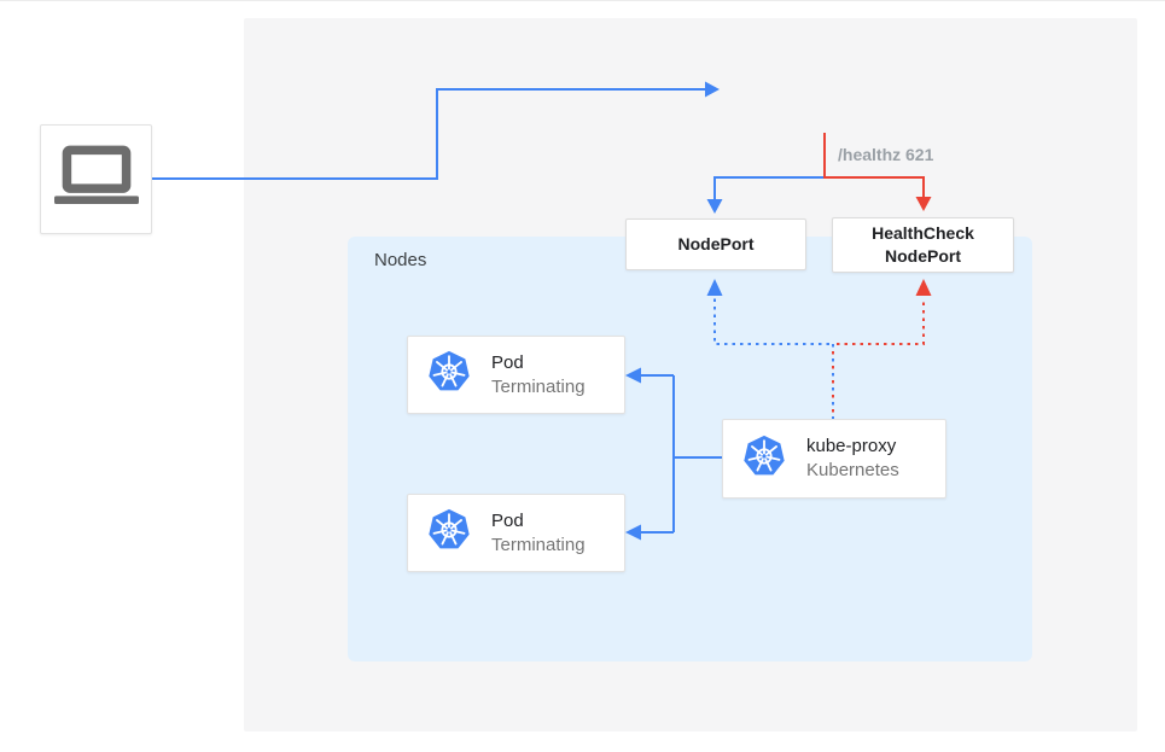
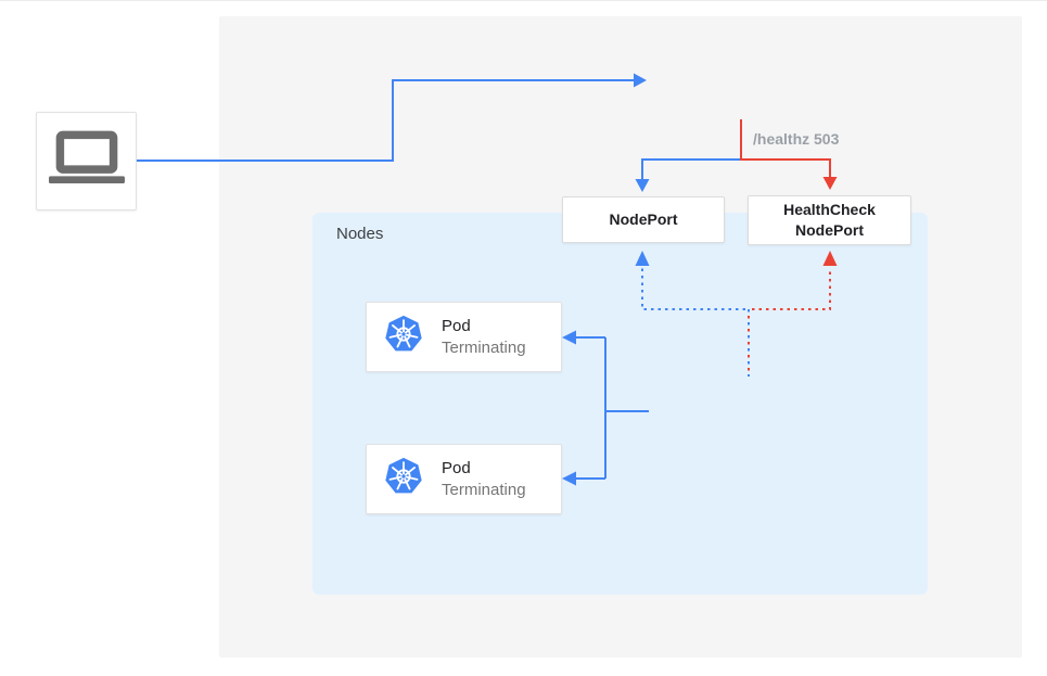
  Nodes
- /healthz 621
+ /healthz 503
  NodePort
  HealthCheck NodePort
  Pod
  Terminating
  Pod
  Terminating
- kube-proxy
- Kubernetes
